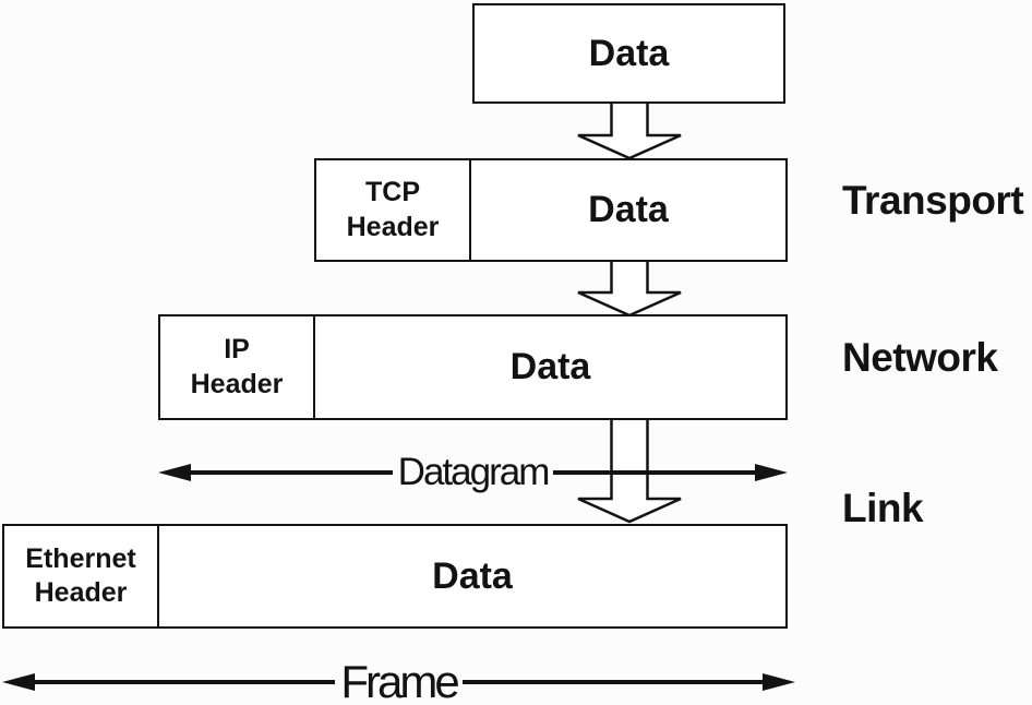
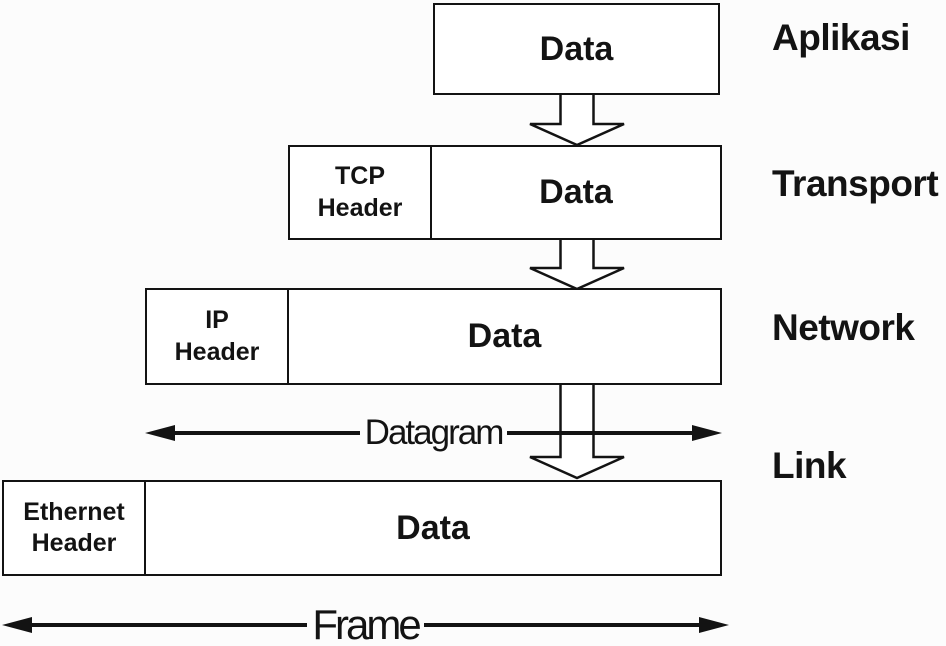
  Data
+ Aplikasi
  TCP
  Header
  Data
  Transport
  IP
  Header
  Data
  Network
  Datagram
  Link
  Ethernet
  Header
  Data
  Frame
